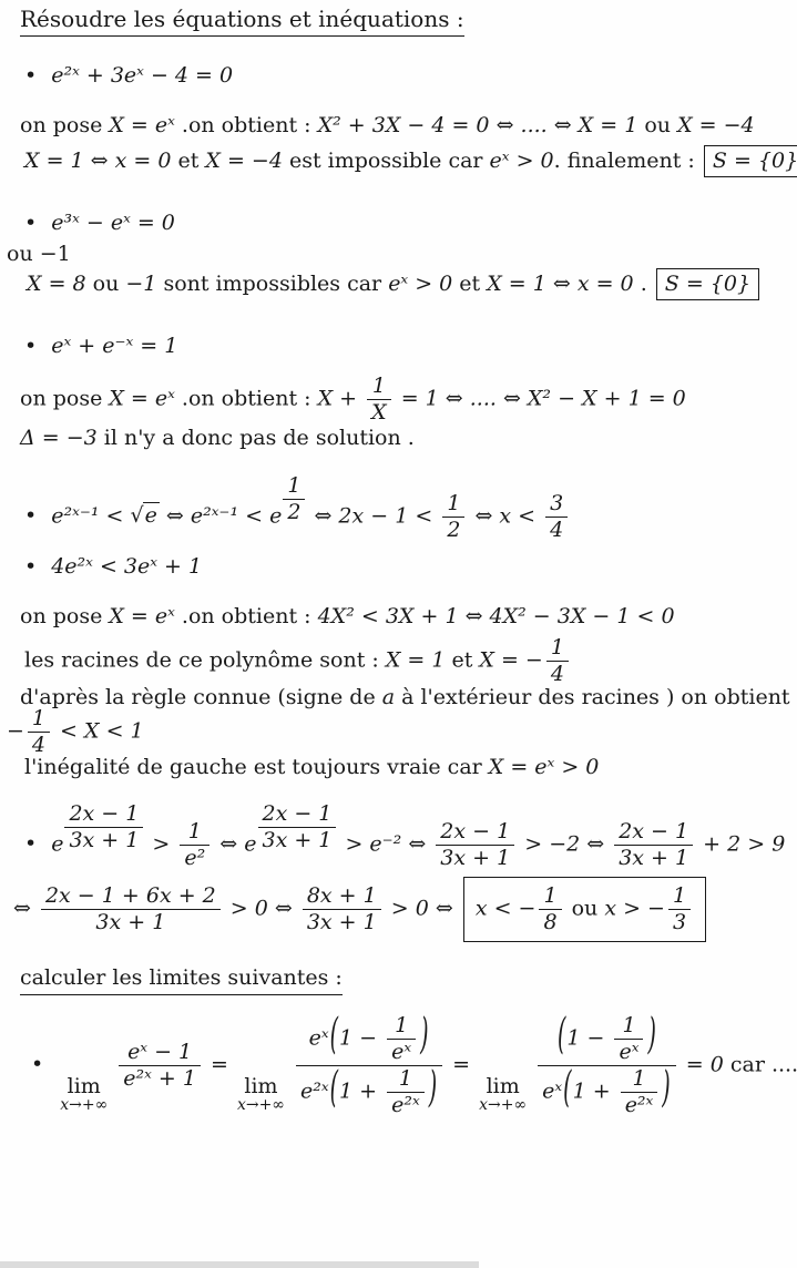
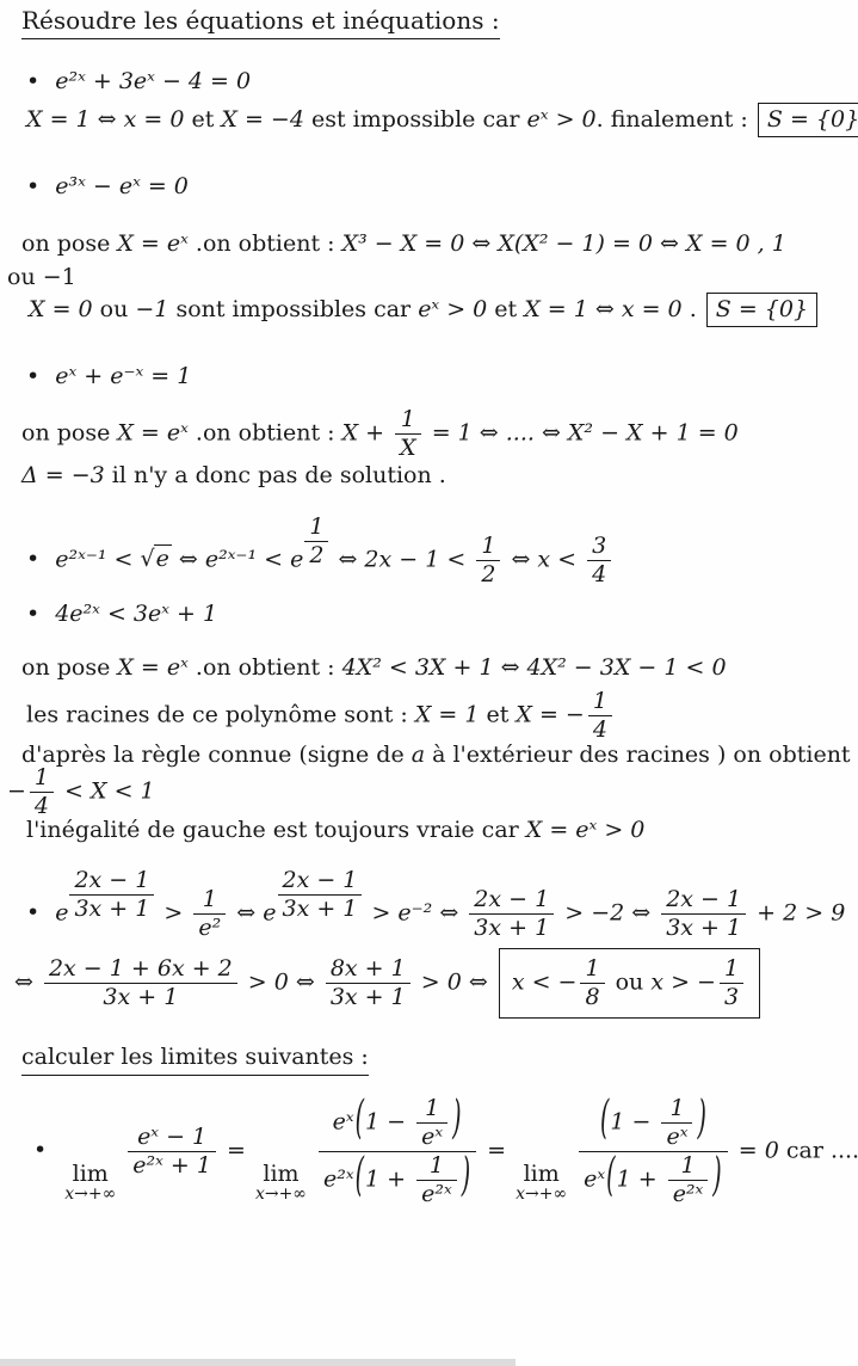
  Résoudre les équations et inéquations :
  • e²ˣ + 3eˣ − 4 = 0
- on pose X = eˣ .on obtient : X² + 3X − 4 = 0 ⇔ .... ⇔ X = 1 ou X = −4
  X = 1 ⇔ x = 0 et X = −4 est impossible car eˣ > 0. finalement : S = {0}
  • e³ˣ − eˣ = 0
+ on pose X = eˣ .on obtient : X³ − X = 0 ⇔ X(X² − 1) = 0 ⇔ X = 0 , 1
  ou −1
- X = 8 ou −1 sont impossibles car eˣ > 0 et X = 1 ⇔ x = 0 . S = {0}
+ X = 0 ou −1 sont impossibles car eˣ > 0 et X = 1 ⇔ x = 0 . S = {0}
  • eˣ + e⁻ˣ = 1
  on pose X = eˣ .on obtient : X +
  1
  X
  = 1 ⇔ .... ⇔ X² − X + 1 = 0
  Δ = −3 il n'y a donc pas de solution .
  • e²ˣ⁻¹ < √e ⇔ e²ˣ⁻¹ < e
  1
  2
  ⇔ 2x − 1 <
  1
  2
  ⇔ x <
  3
  4
  • 4e²ˣ < 3eˣ + 1
  on pose X = eˣ .on obtient : 4X² < 3X + 1 ⇔ 4X² − 3X − 1 < 0
  les racines de ce polynôme sont : X = 1 et X = −
  1
  4
  d'après la règle connue (signe de a à l'extérieur des racines ) on obtient
  −
  1
  4
  < X < 1
  l'inégalité de gauche est toujours vraie car X = eˣ > 0
  • e
  2x − 1
  3x + 1
  >
  1
  e²
  ⇔ e
  2x − 1
  3x + 1
  > e⁻² ⇔
  2x − 1
  3x + 1
  > −2 ⇔
  2x − 1
  3x + 1
  + 2 > 9
  ⇔
  2x − 1 + 6x + 2
  3x + 1
  > 0 ⇔
  8x + 1
  3x + 1
  > 0 ⇔ x < −
  1
  8
  ou x > −
  1
  3
  calculer les limites suivantes :
  •
  lim
  x→+∞
  eˣ − 1
  e²ˣ + 1
  =
  lim
  x→+∞
  eˣ(1 −
  1
  eˣ
  )
  e²ˣ(1 +
  1
  e²ˣ
  )
  =
  lim
  x→+∞
  (1 −
  1
  eˣ
  )
  eˣ(1 +
  1
  e²ˣ
  )
  = 0 car ....
